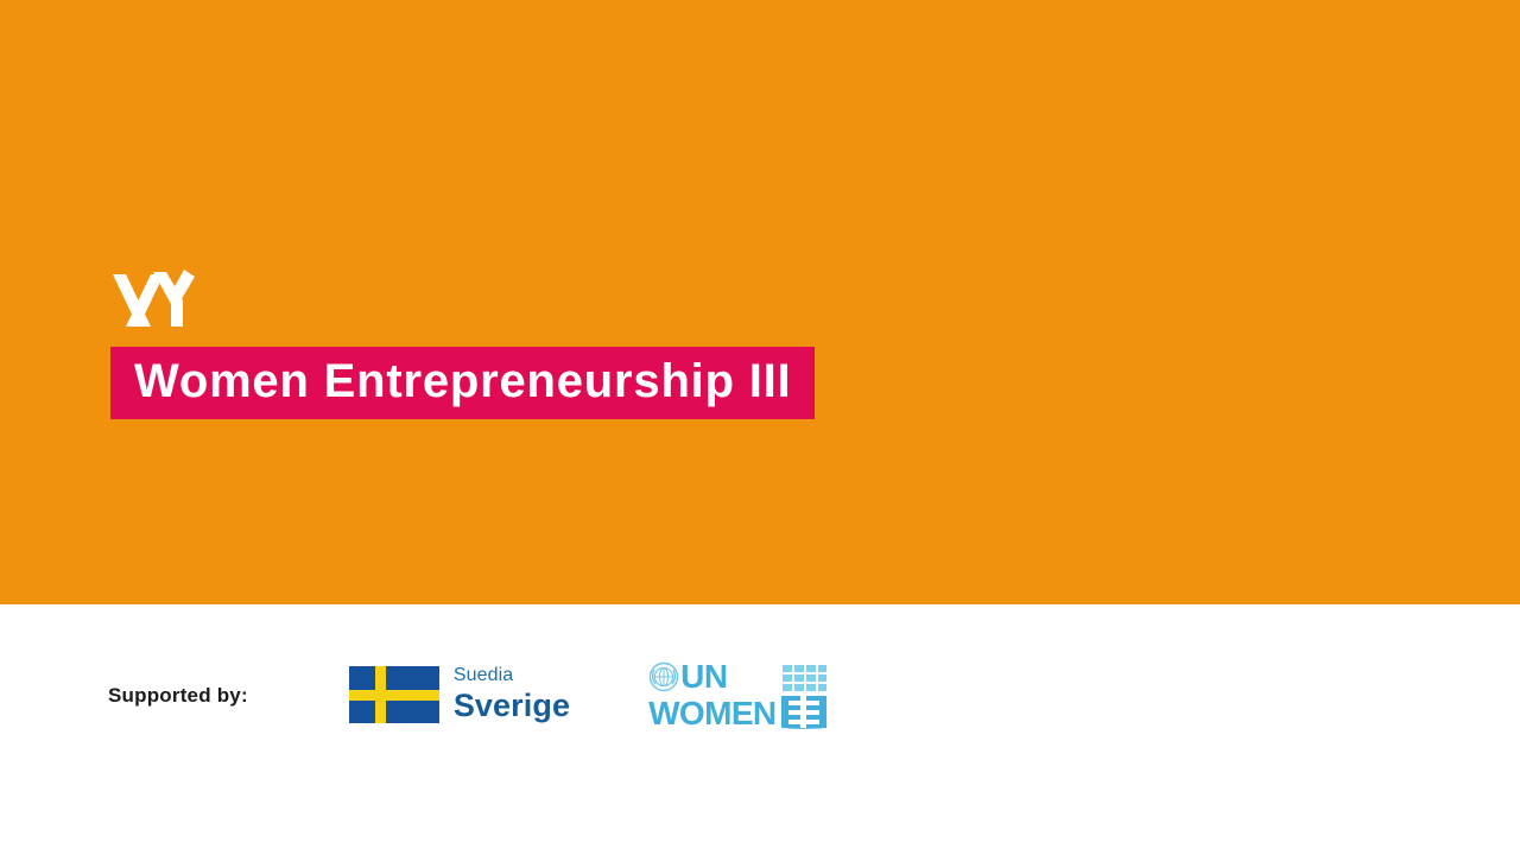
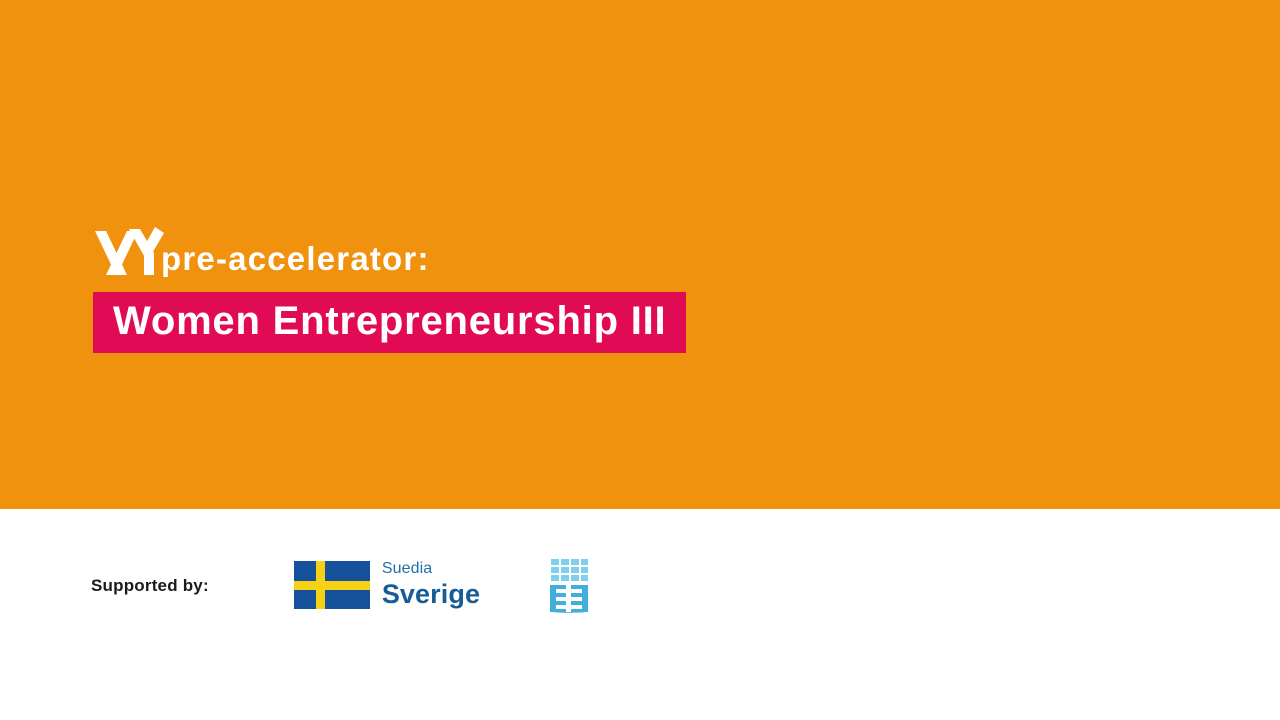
+ pre-accelerator:
  Women Entrepreneurship III
  Supported by:
  Suedia
  Sverige
- UN
- WOMEN
